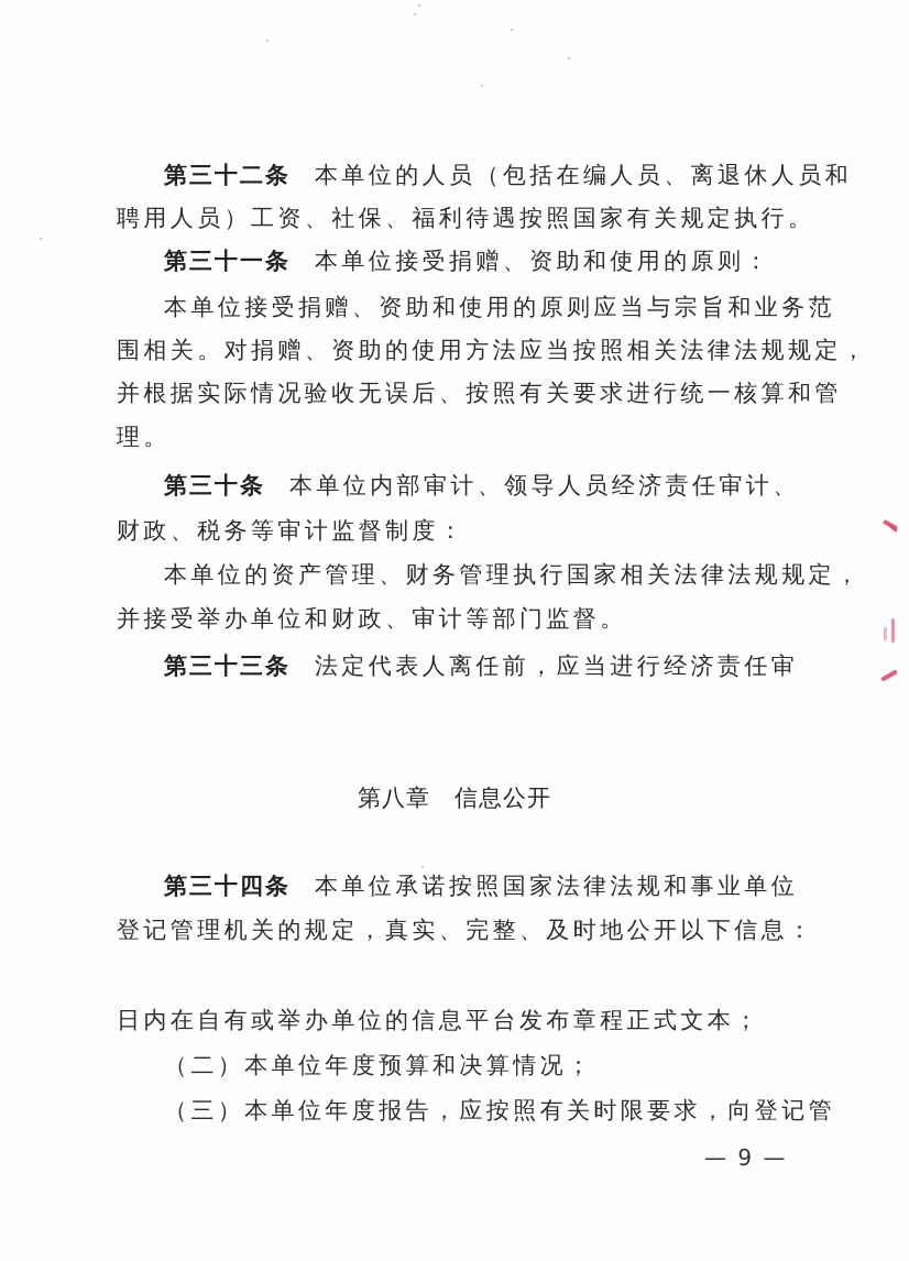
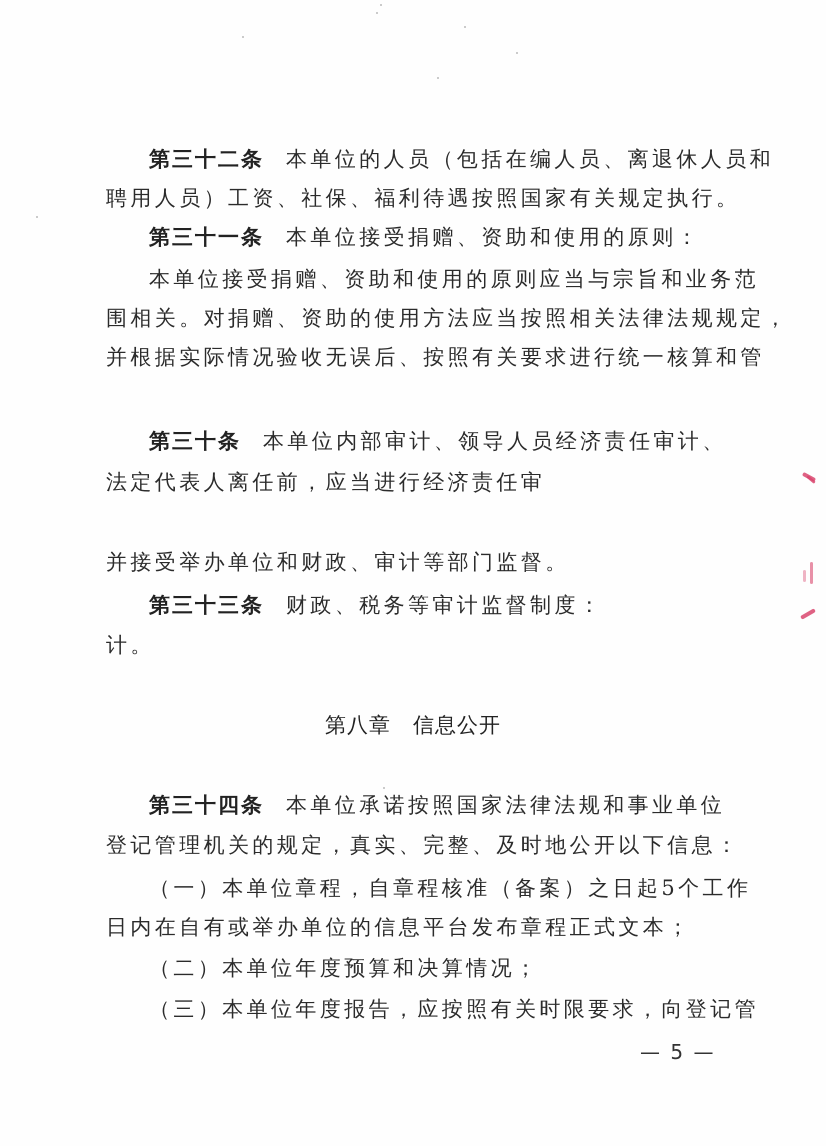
  第三十二条 本单位的人员（包括在编人员、离退休人员和
  聘用人员）工资、社保、福利待遇按照国家有关规定执行。
  第三十一条 本单位接受捐赠、资助和使用的原则：
  本单位接受捐赠、资助和使用的原则应当与宗旨和业务范
  围相关。对捐赠、资助的使用方法应当按照相关法律法规规定，
  并根据实际情况验收无误后、按照有关要求进行统一核算和管
- 理。
  第三十条 本单位内部审计、领导人员经济责任审计、
- 财政、税务等审计监督制度：
+ 法定代表人离任前，应当进行经济责任审
- 本单位的资产管理、财务管理执行国家相关法律法规规定，
  并接受举办单位和财政、审计等部门监督。
- 第三十三条 法定代表人离任前，应当进行经济责任审
+ 第三十三条 财政、税务等审计监督制度：
+ 计。
  第八章 信息公开
  第三十四条 本单位承诺按照国家法律法规和事业单位
  登记管理机关的规定，真实、完整、及时地公开以下信息：
+ （一）本单位章程，自章程核准（备案）之日起5个工作
  日内在自有或举办单位的信息平台发布章程正式文本；
  （二）本单位年度预算和决算情况；
  （三）本单位年度报告，应按照有关时限要求，向登记管
- — 9 —
+ — 5 —
